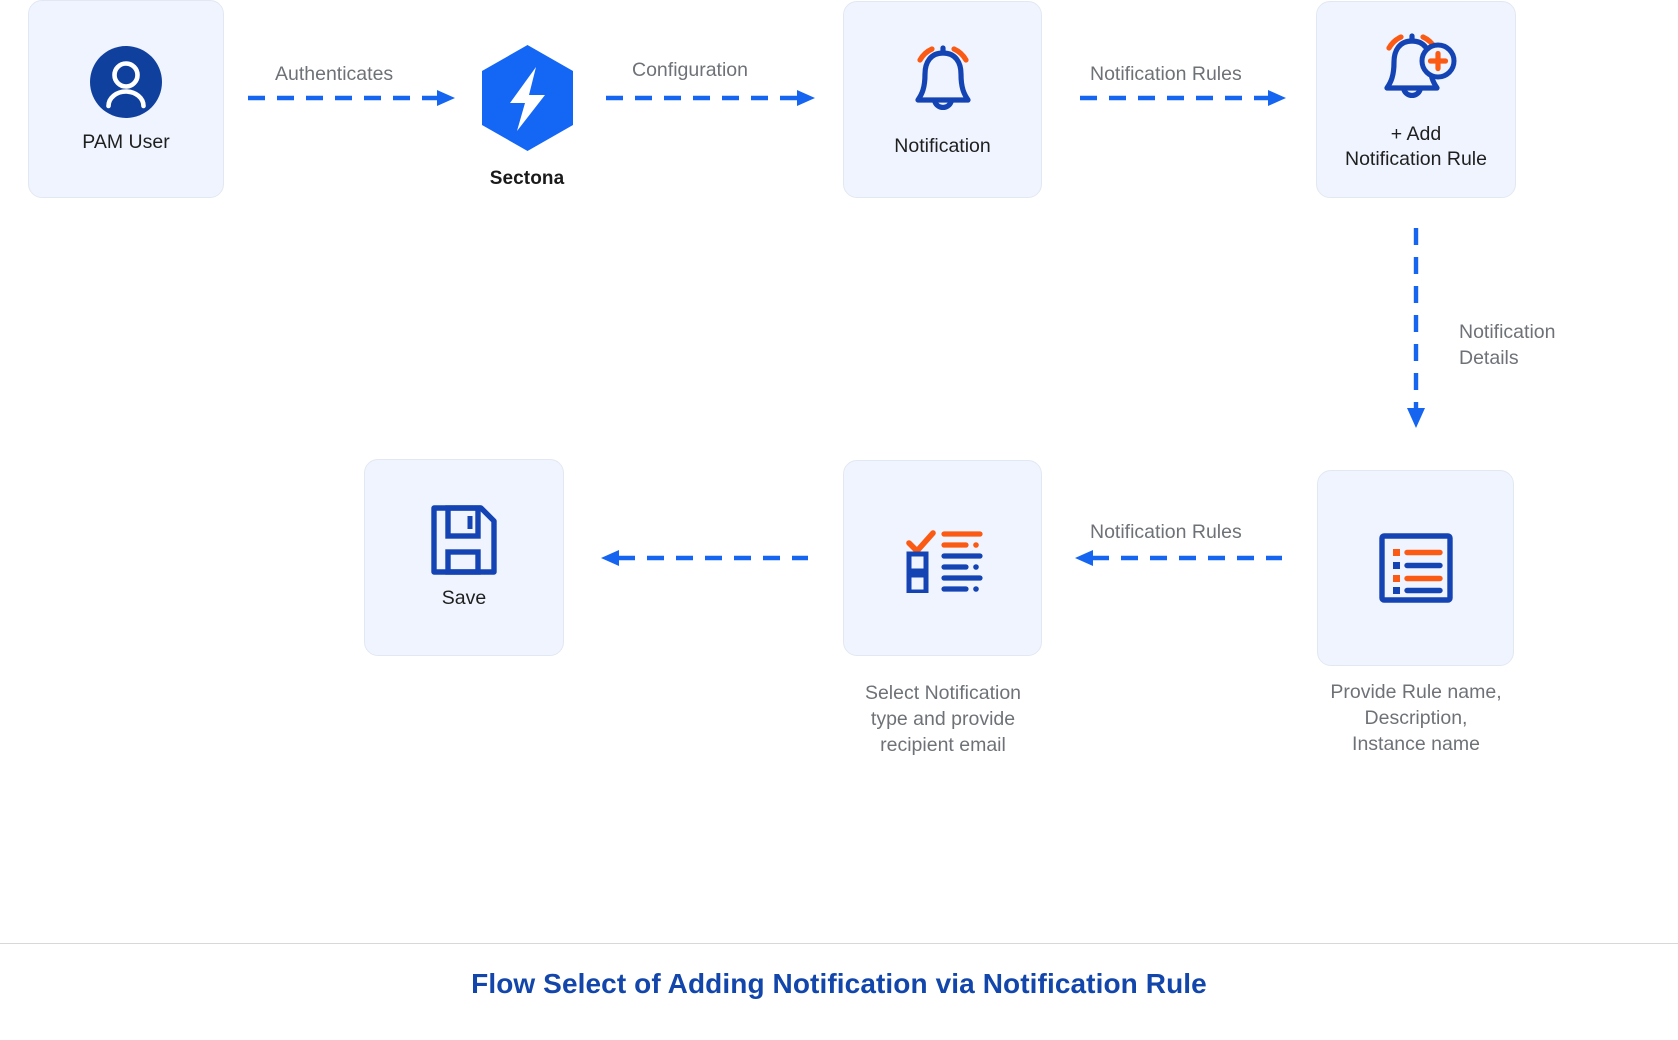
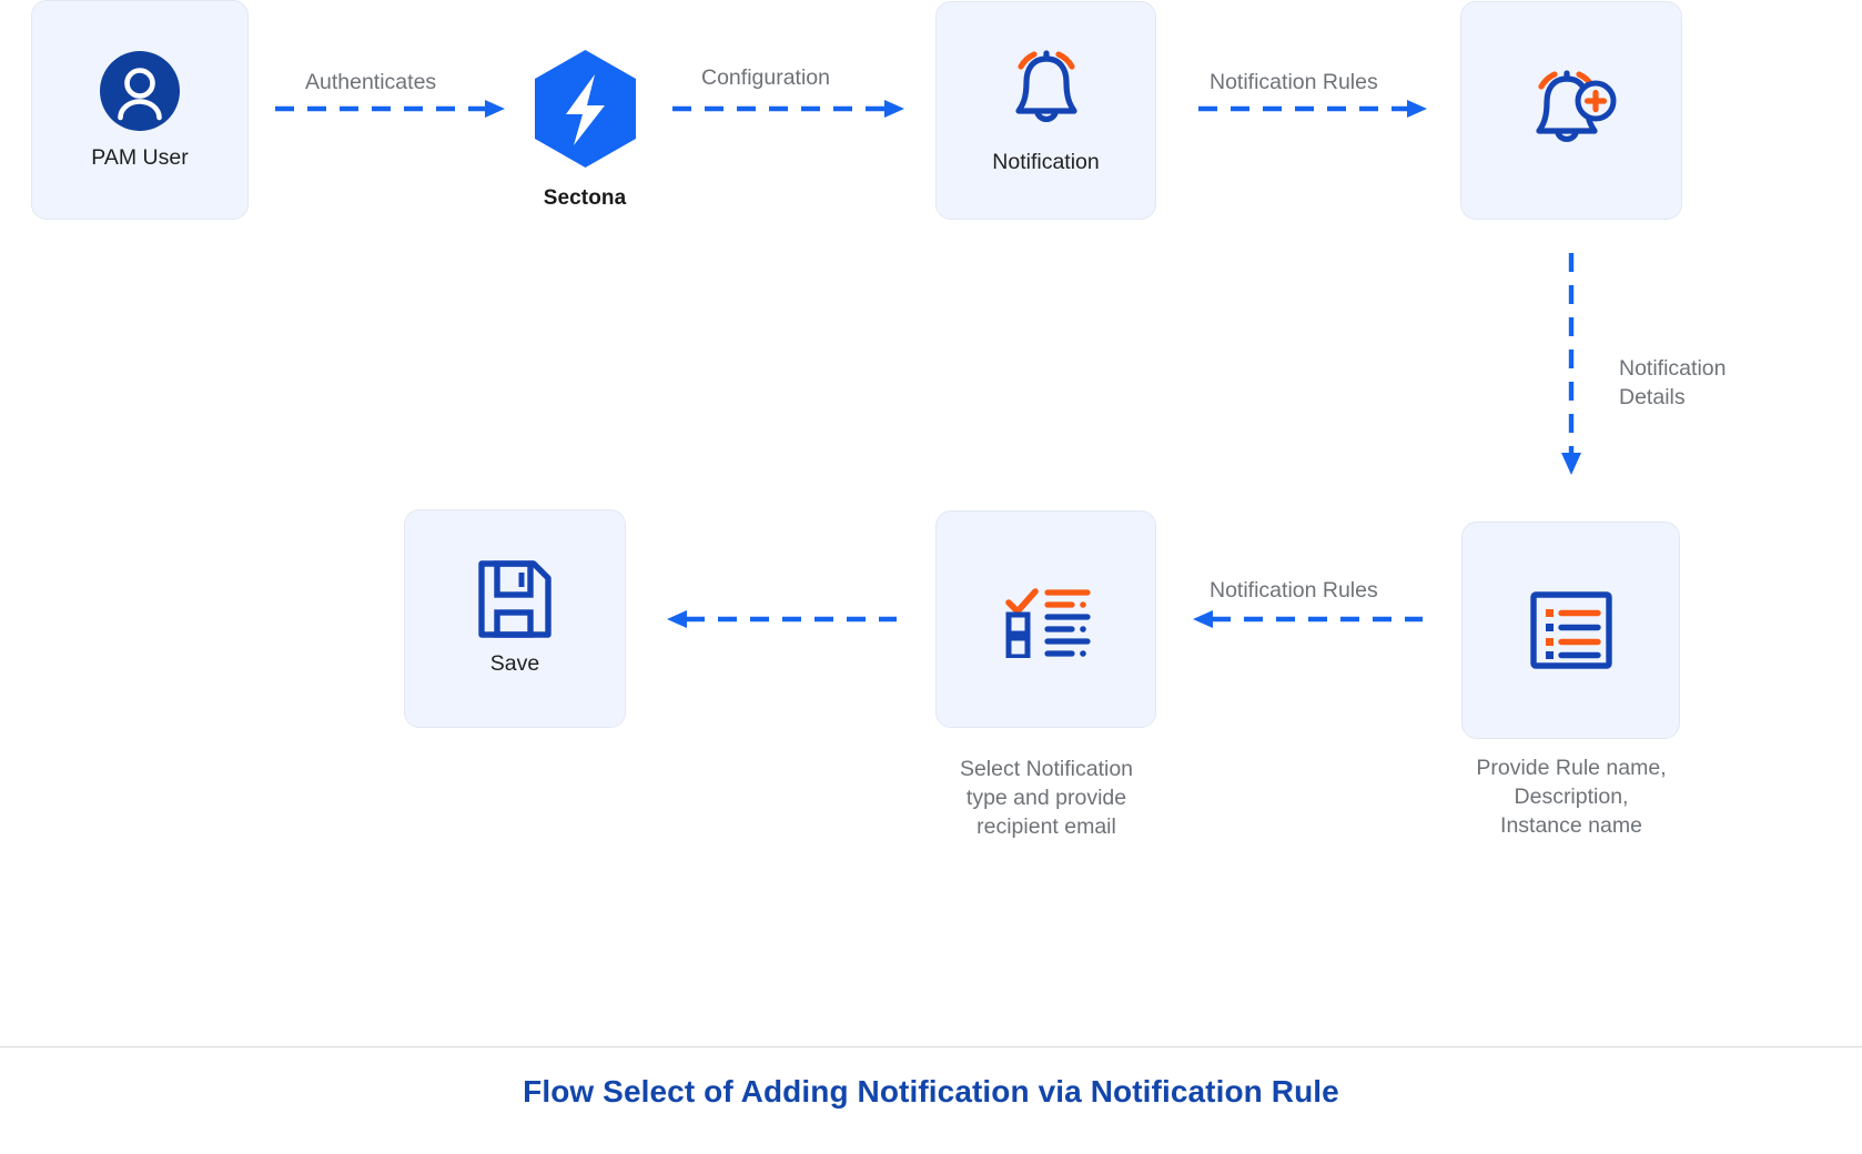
  PAM User
  Authenticates
  Sectona
  Configuration
  Notification
  Notification Rules
- + Add
- Notification Rule
  Notification
  Details
  Provide Rule name,
  Description,
  Instance name
  Notification Rules
  Select Notification
  type and provide
  recipient email
  Save
  Flow Select of Adding Notification via Notification Rule
